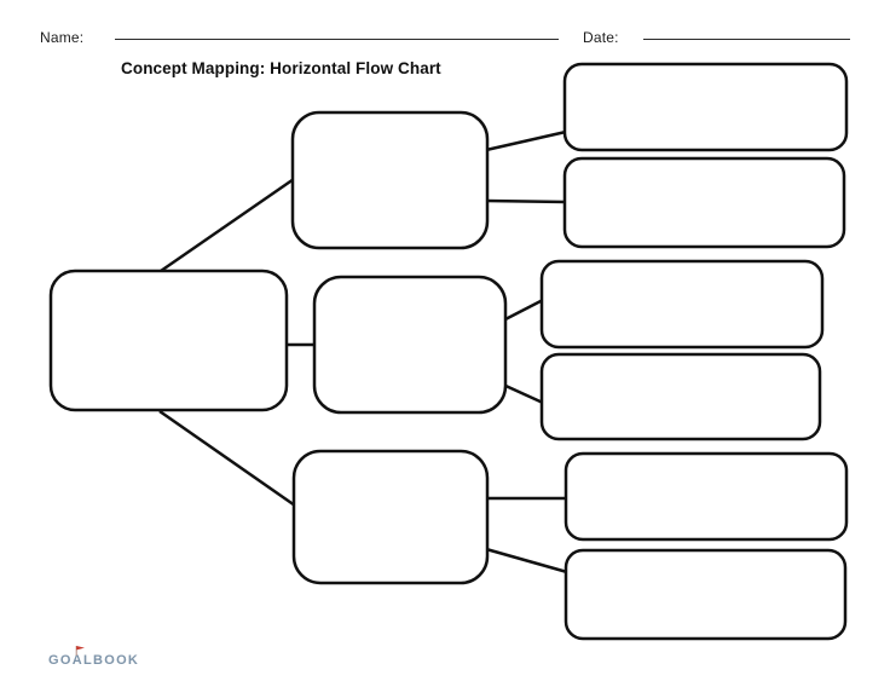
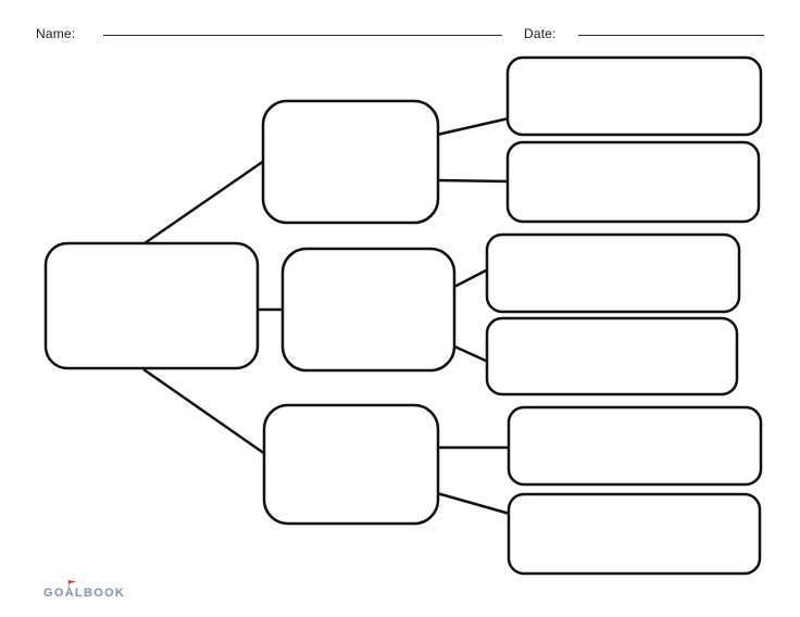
  Name:
  Date:
- Concept Mapping: Horizontal Flow Chart
  GOALBOOK
